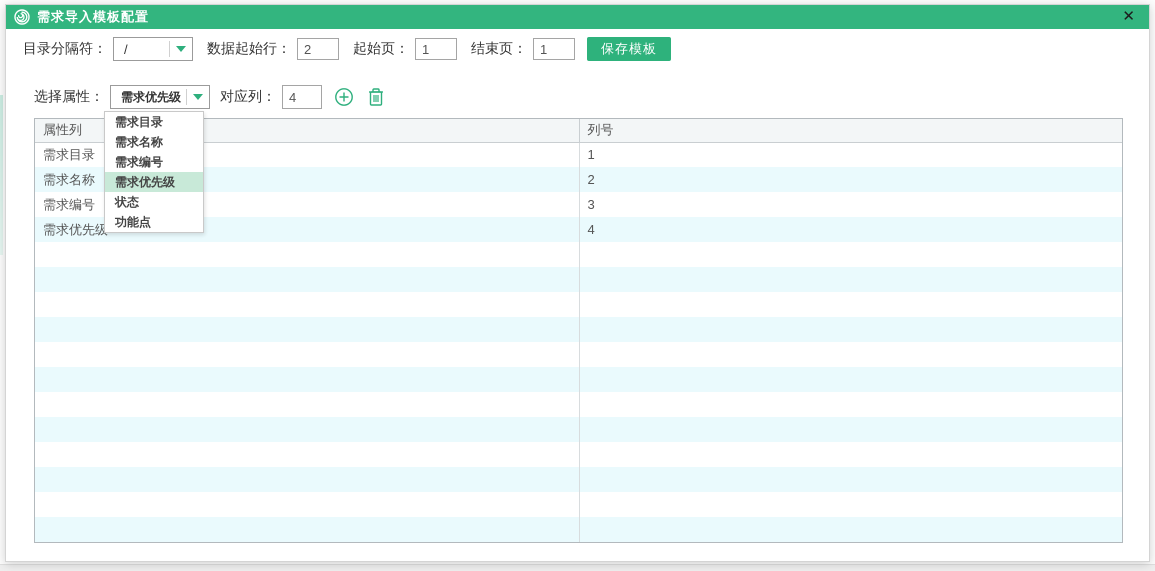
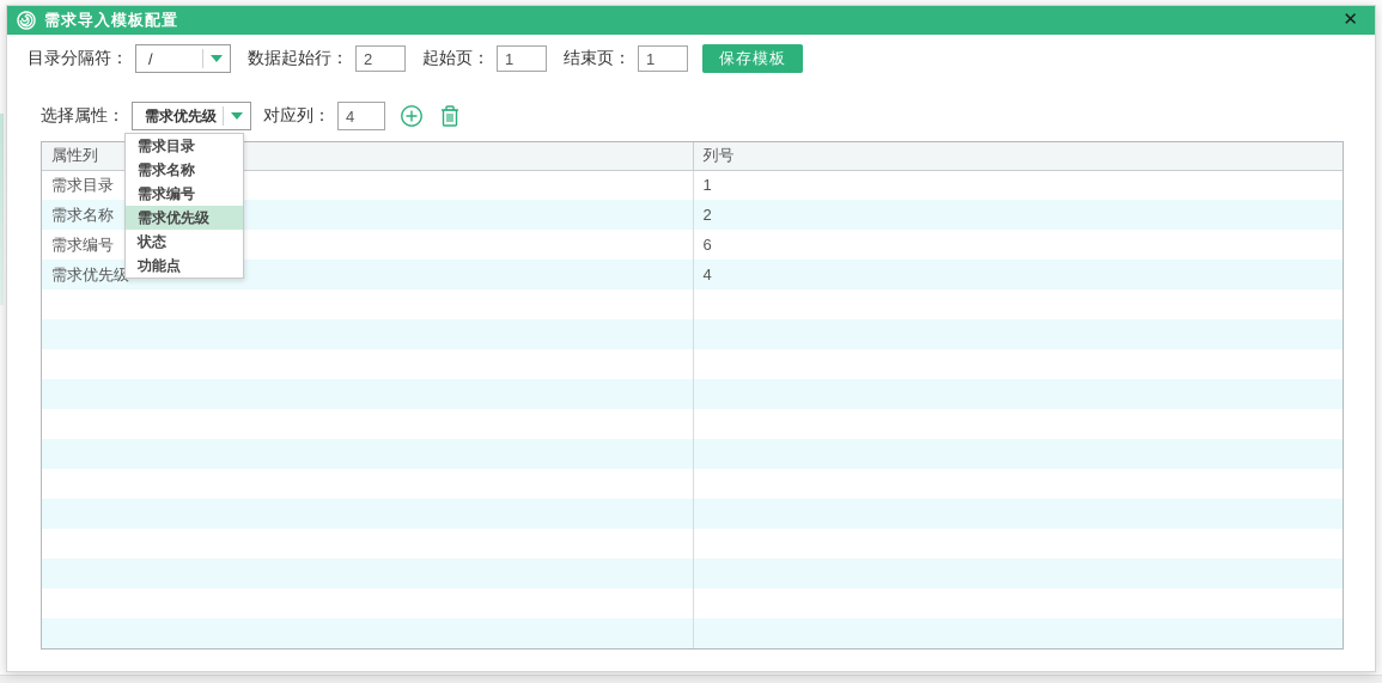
  需求导入模板配置
  ✕
  目录分隔符：
  /
  数据起始行：
  2
  起始页：
  1
  结束页：
  1
  保存模板
  选择属性：
  需求优先级
  对应列：
  4
  需求目录
  需求名称
  需求编号
  需求优先级
  状态
  功能点
  属性列	列号
  需求目录	1
  需求名称	2
- 需求编号	3
+ 需求编号	6
  需求优先级	4
